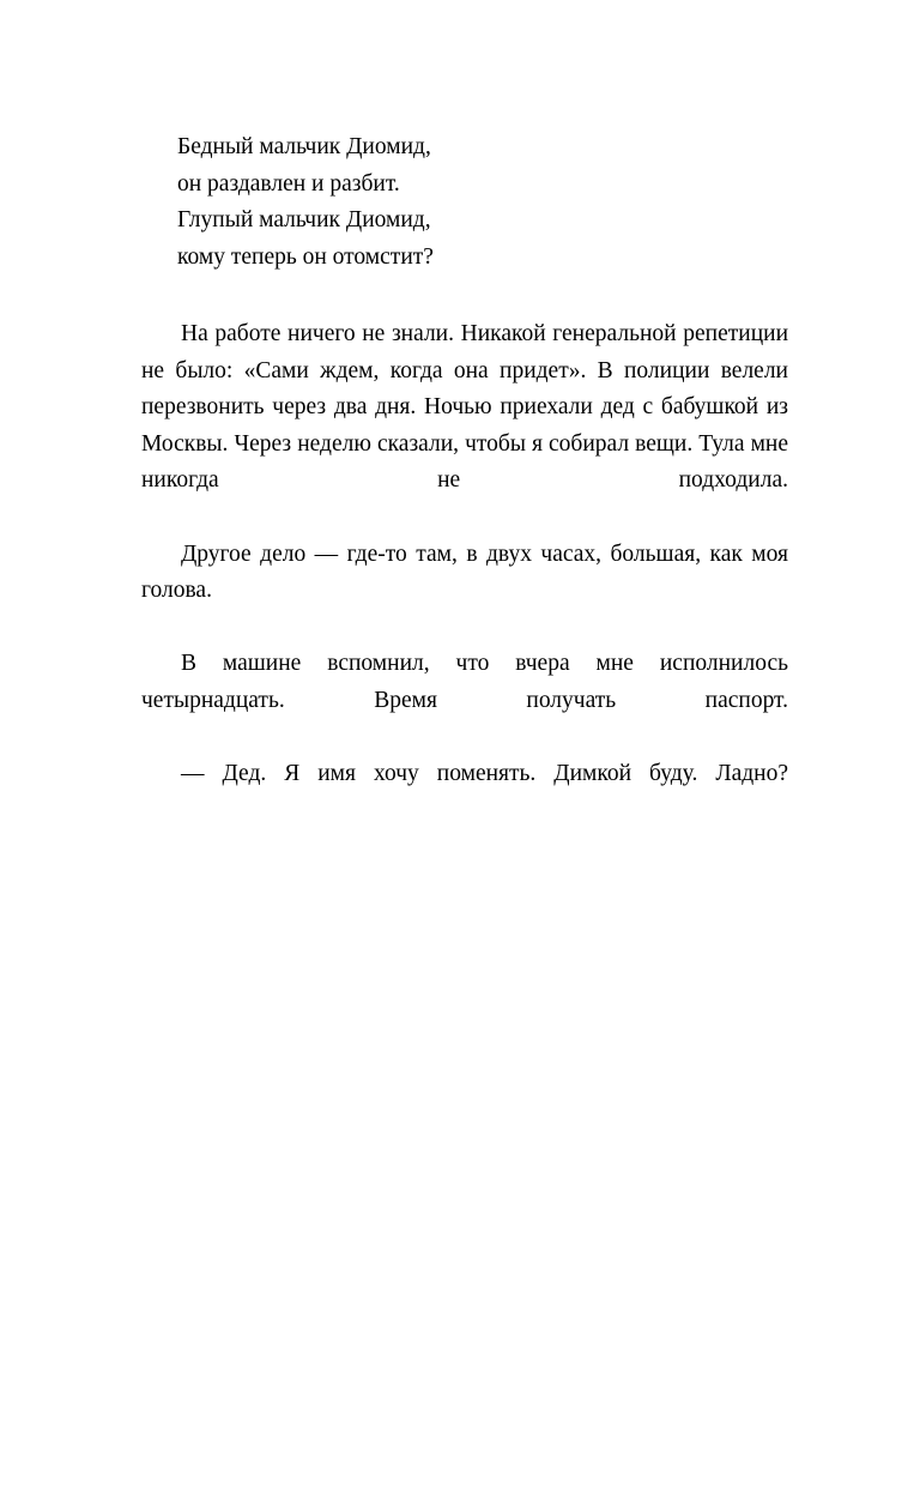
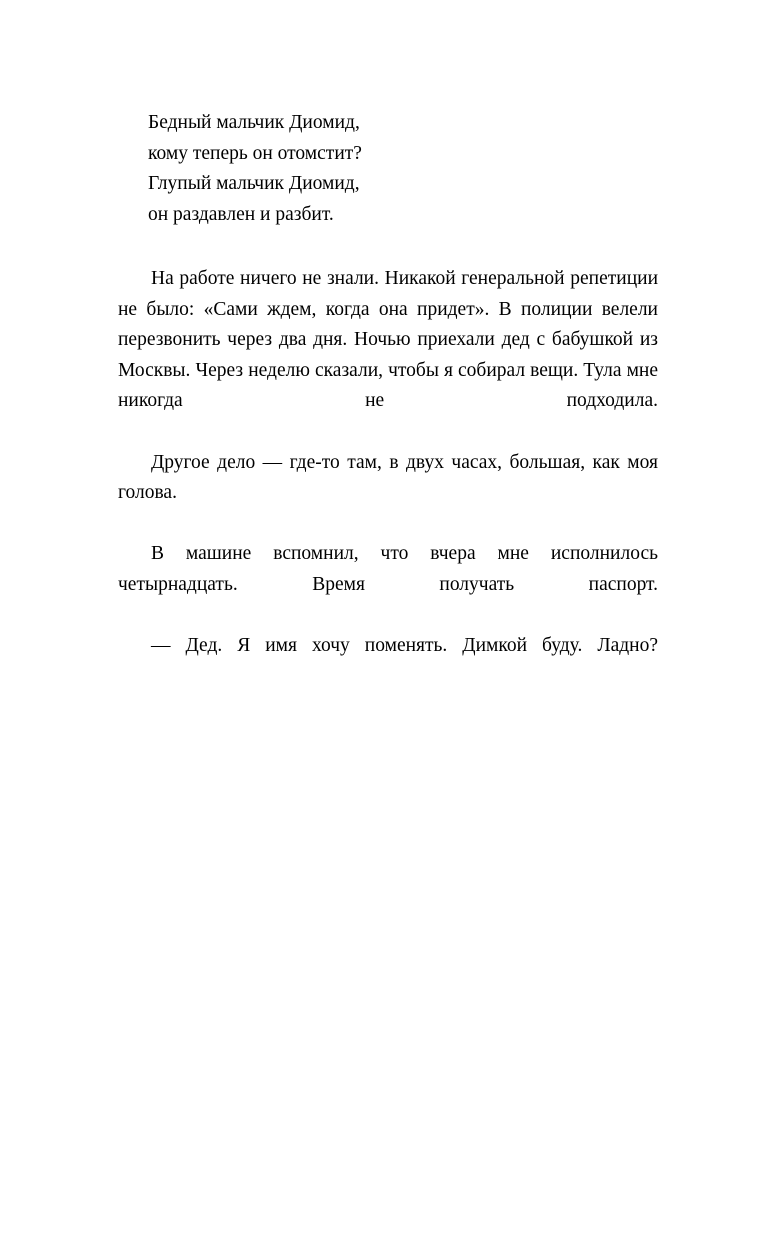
  Бедный мальчик Диомид,
- он раздавлен и разбит.
+ кому теперь он отомстит?
  Глупый мальчик Диомид,
- кому теперь он отомстит?
+ он раздавлен и разбит.
  На работе ничего не знали. Никакой генеральной репетиции не было: «Сами ждем, когда она придет». В полиции велели перезвонить через два дня. Ночью приехали дед с бабушкой из Москвы. Через неделю сказали, чтобы я собирал вещи. Тула мне никогда не подходила.
  Другое дело — где-то там, в двух часах, большая, как моя голова.
  В машине вспомнил, что вчера мне исполнилось четырнадцать. Время получать паспорт.
  — Дед. Я имя хочу поменять. Димкой буду. Ладно?
